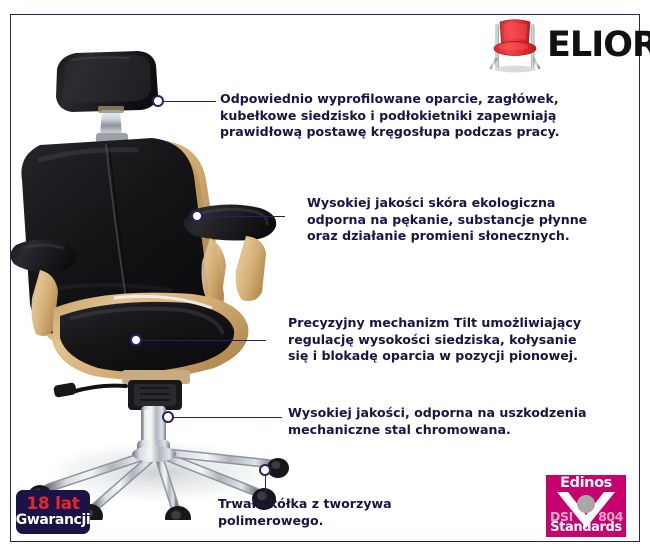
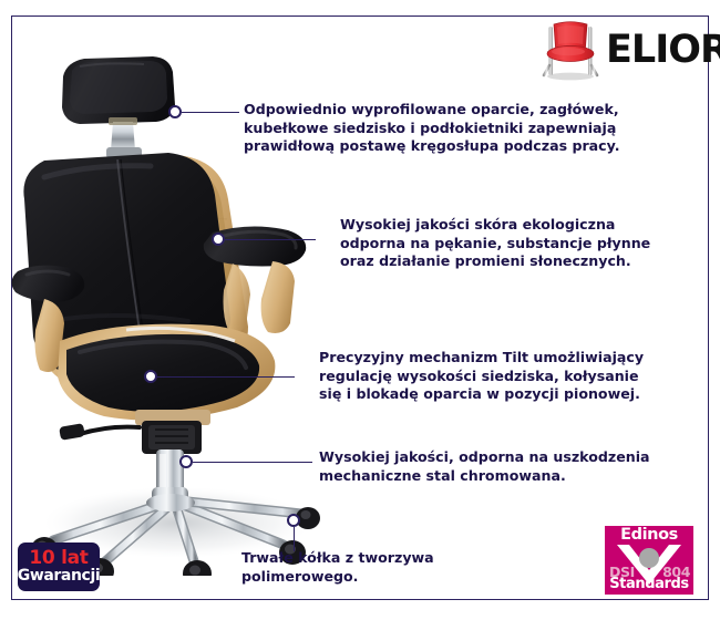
  ELIOR
  Odpowiednio wyprofilowane oparcie, zagłówek,
  kubełkowe siedzisko i podłokietniki zapewniają
  prawidłową postawę kręgosłupa podczas pracy.
  Wysokiej jakości skóra ekologiczna
  odporna na pękanie, substancje płynne
  oraz działanie promieni słonecznych.
  Precyzyjny mechanizm Tilt umożliwiający
  regulację wysokości siedziska, kołysanie
  się i blokadę oparcia w pozycji pionowej.
  Wysokiej jakości, odporna na uszkodzenia
  mechaniczne stal chromowana.
  Trwałe kółka z tworzywa
  polimerowego.
- 18 lat
+ 10 lat
  Gwarancji
  Edinos
  DSI
  804
  Standards
